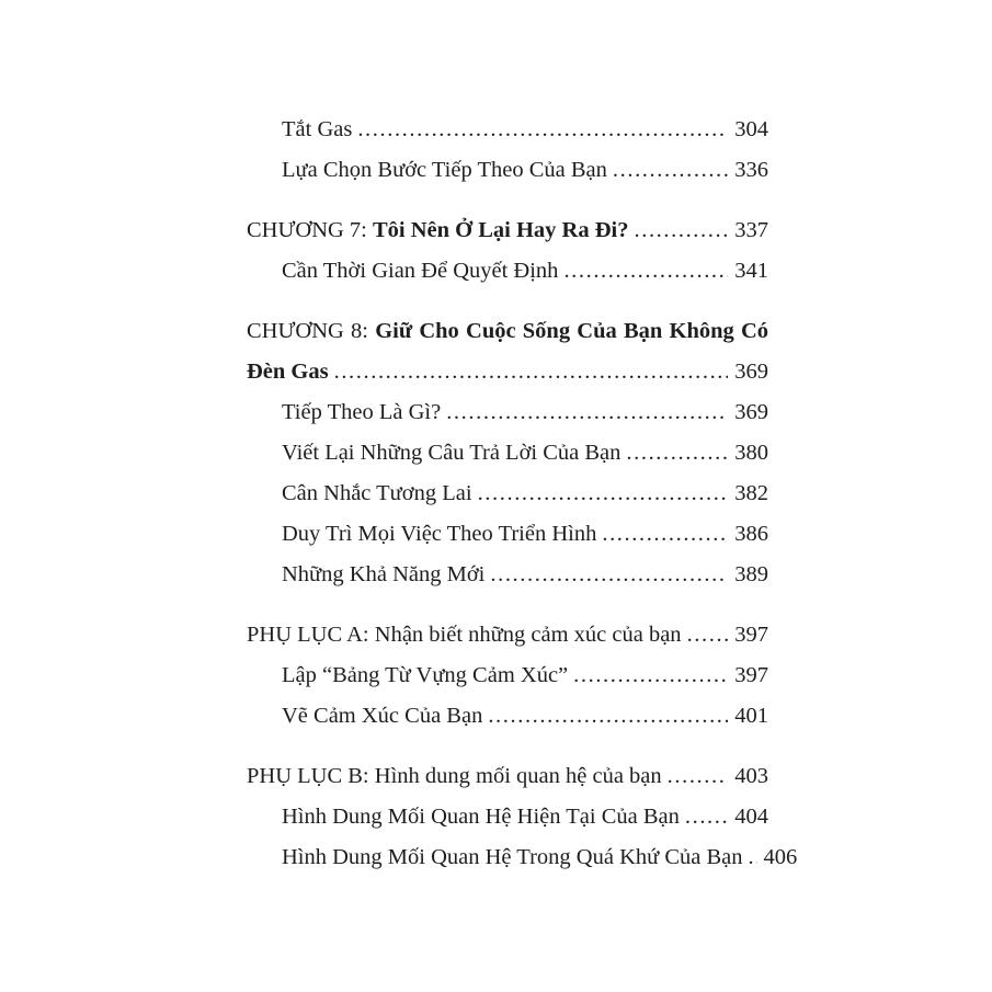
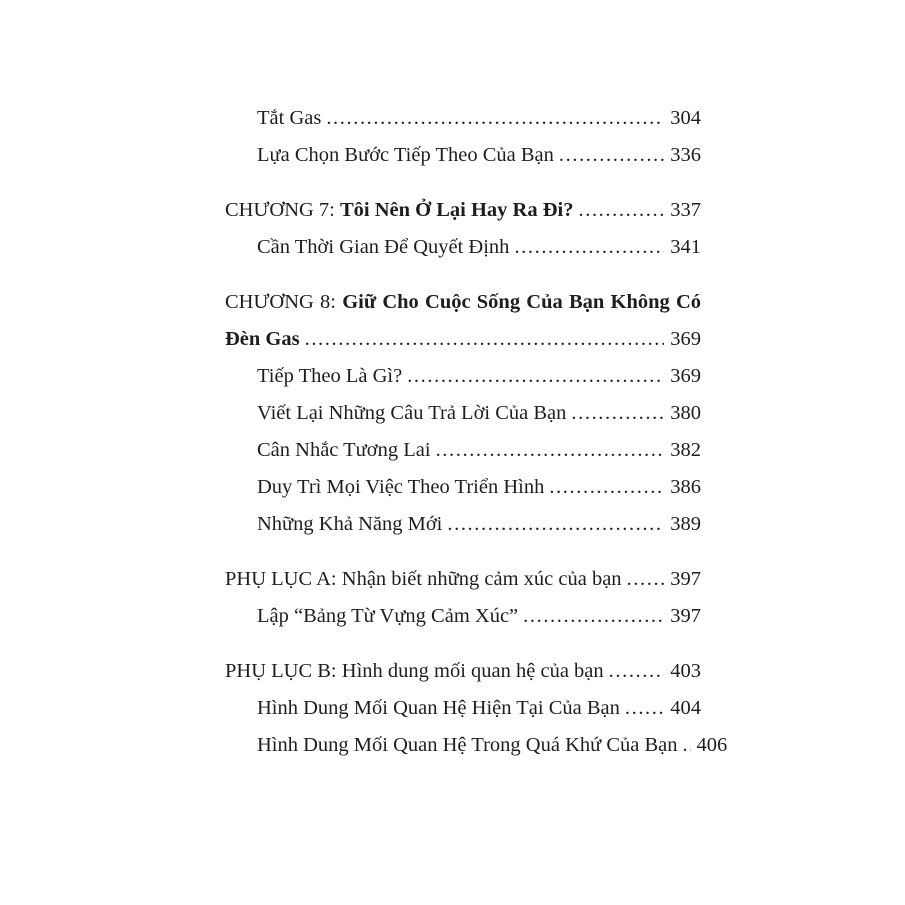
  Tắt Gas
  304
  Lựa Chọn Bước Tiếp Theo Của Bạn
  336
  CHƯƠNG 7: Tôi Nên Ở Lại Hay Ra Đi?
  337
  Cần Thời Gian Để Quyết Định
  341
  CHƯƠNG 8: Giữ Cho Cuộc Sống Của Bạn Không Có
  Đèn Gas
  369
  Tiếp Theo Là Gì?
  369
  Viết Lại Những Câu Trả Lời Của Bạn
  380
  Cân Nhắc Tương Lai
  382
  Duy Trì Mọi Việc Theo Triển Hình
  386
  Những Khả Năng Mới
  389
  PHỤ LỤC A: Nhận biết những cảm xúc của bạn
  397
  Lập “Bảng Từ Vựng Cảm Xúc”
  397
- Vẽ Cảm Xúc Của Bạn
- 401
  PHỤ LỤC B: Hình dung mối quan hệ của bạn
  403
  Hình Dung Mối Quan Hệ Hiện Tại Của Bạn
  404
  Hình Dung Mối Quan Hệ Trong Quá Khứ Của Bạn
  406
